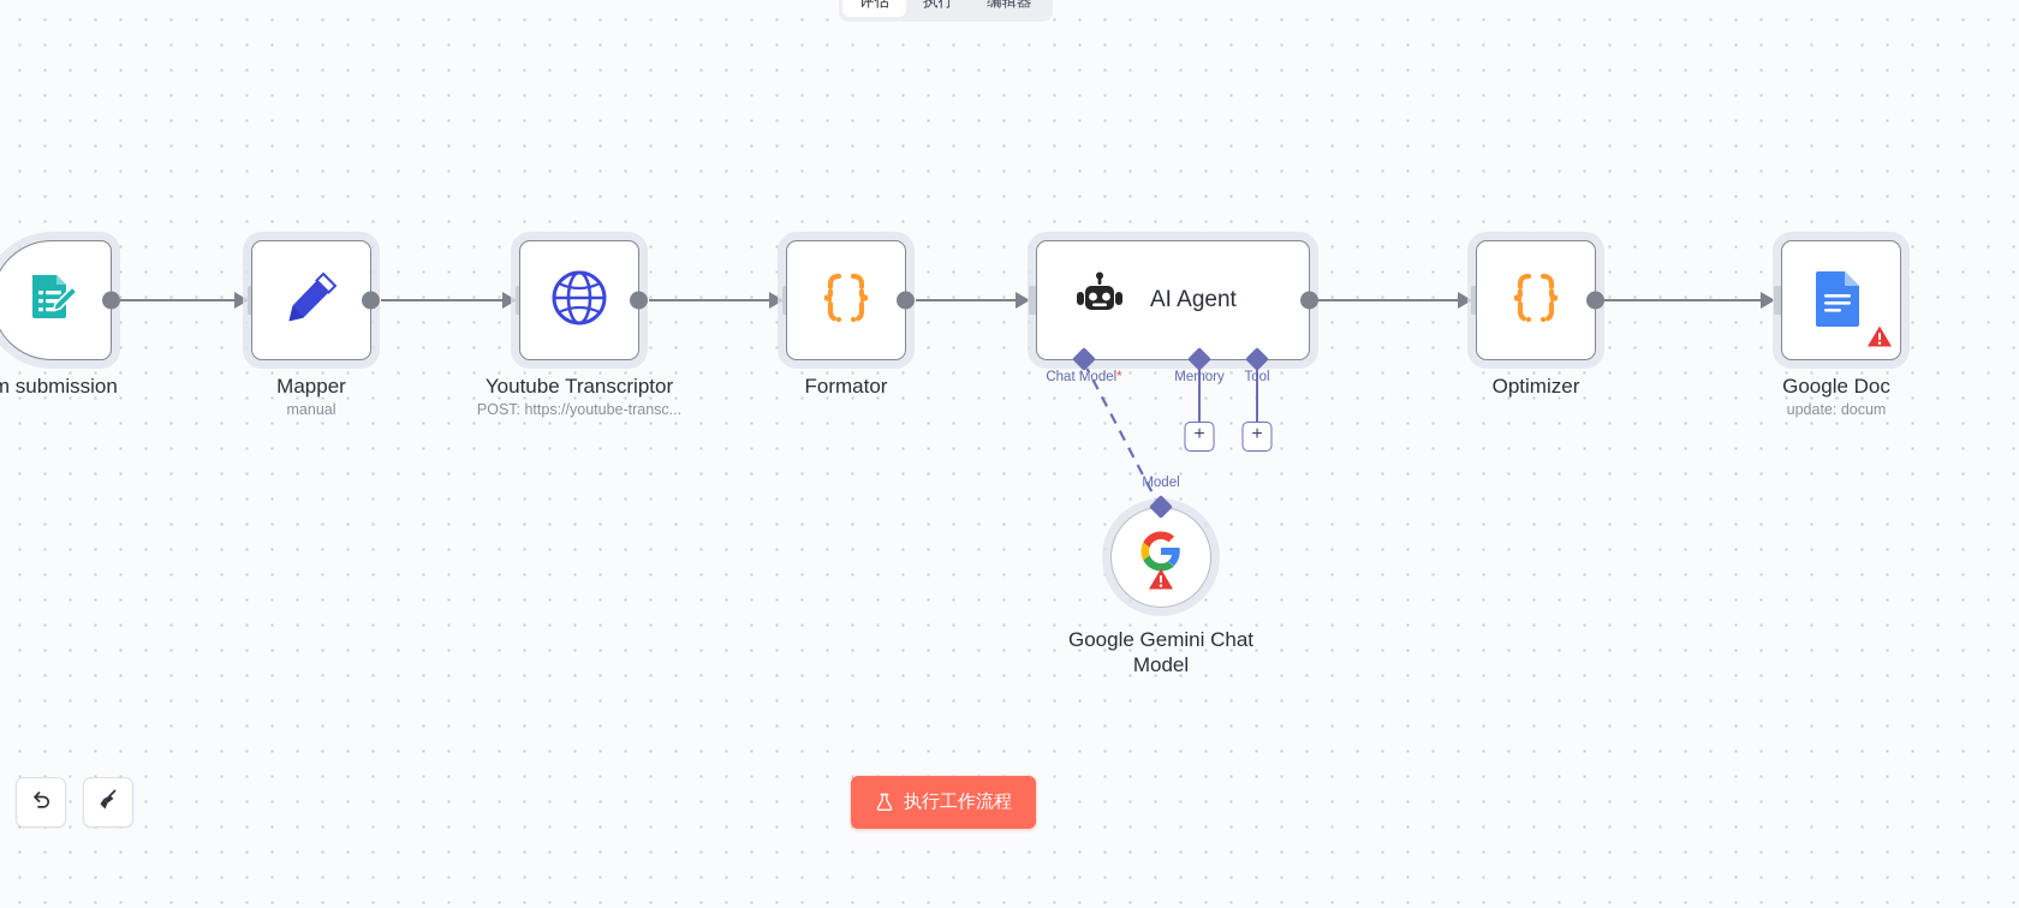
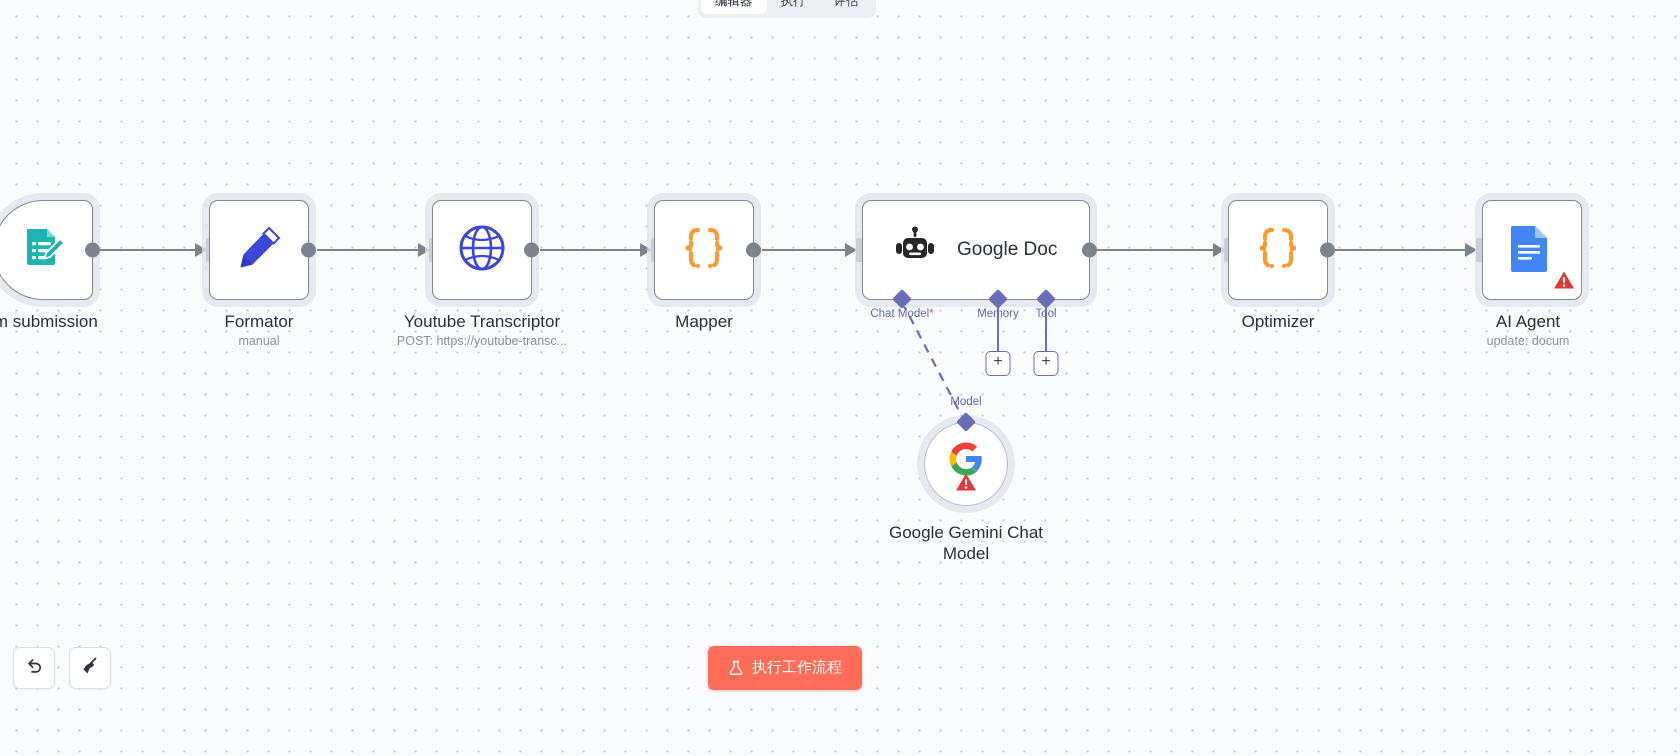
- 评估
+ 编辑器
  执行
- 编辑器
+ 评估
  m submission
- Mapper
+ Formator
  manual
  Youtube Transcriptor
  POST: https://youtube-transc...
- Formator
+ Mapper
- AI Agent
+ Google Doc
  Chat Model*
  Memory
  Tool
  +
  +
  Model
  Google Gemini Chat
  Model
  Optimizer
- Google Doc
+ AI Agent
  update: docum
  执行工作流程
